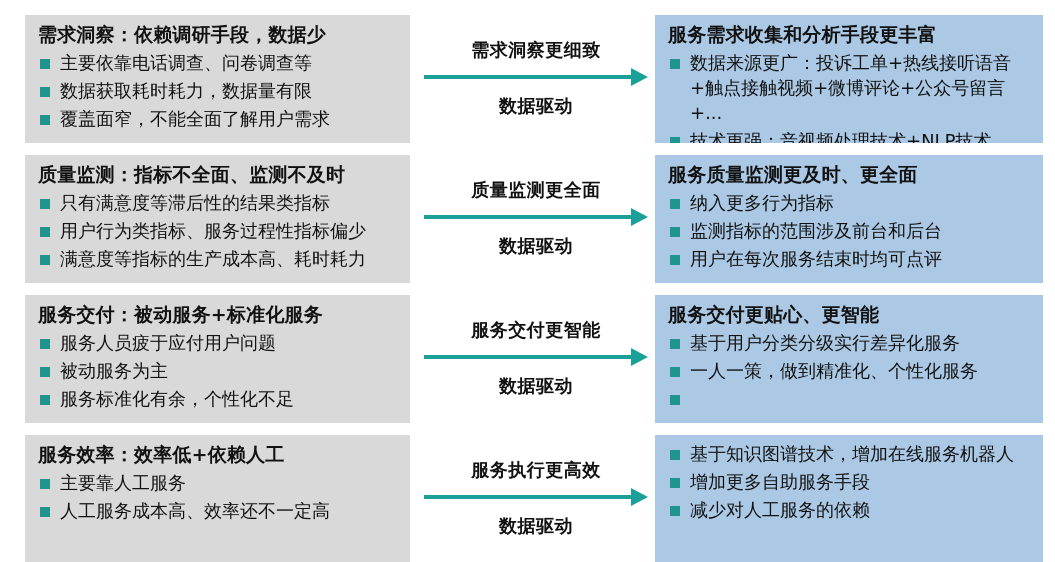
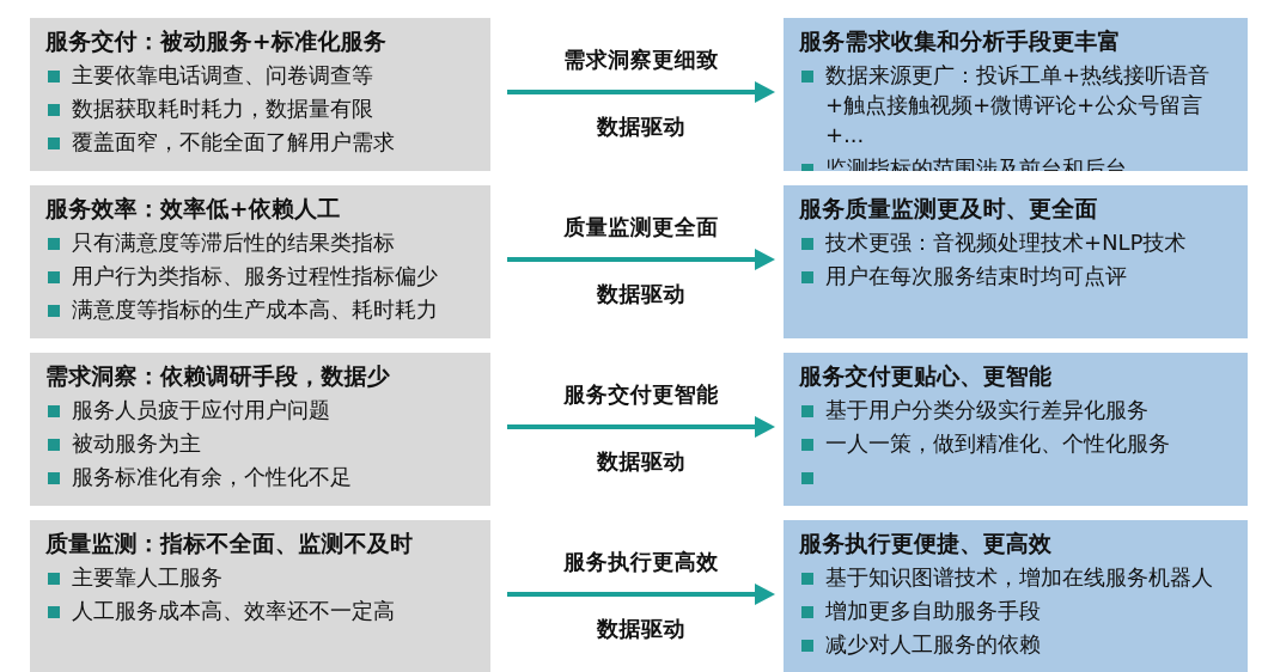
- 需求洞察：依赖调研手段，数据少
+ 服务交付：被动服务+标准化服务
  主要依靠电话调查、问卷调查等
  数据获取耗时耗力，数据量有限
  覆盖面窄，不能全面了解用户需求
  需求洞察更细致
  数据驱动
  服务需求收集和分析手段更丰富
  数据来源更广：投诉工单+热线接听语音+触点接触视频+微博评论+公众号留言+...
- 技术更强：音视频处理技术+NLP技术
+ 监测指标的范围涉及前台和后台
- 质量监测：指标不全面、监测不及时
+ 服务效率：效率低+依赖人工
  只有满意度等滞后性的结果类指标
  用户行为类指标、服务过程性指标偏少
  满意度等指标的生产成本高、耗时耗力
  质量监测更全面
  数据驱动
  服务质量监测更及时、更全面
- 纳入更多行为指标
- 监测指标的范围涉及前台和后台
+ 技术更强：音视频处理技术+NLP技术
  用户在每次服务结束时均可点评
- 服务交付：被动服务+标准化服务
+ 需求洞察：依赖调研手段，数据少
  服务人员疲于应付用户问题
  被动服务为主
  服务标准化有余，个性化不足
  服务交付更智能
  数据驱动
  服务交付更贴心、更智能
  基于用户分类分级实行差异化服务
  一人一策，做到精准化、个性化服务
- 服务效率：效率低+依赖人工
+ 质量监测：指标不全面、监测不及时
  主要靠人工服务
  人工服务成本高、效率还不一定高
  服务执行更高效
  数据驱动
+ 服务执行更便捷、更高效
  基于知识图谱技术，增加在线服务机器人
  增加更多自助服务手段
  减少对人工服务的依赖
